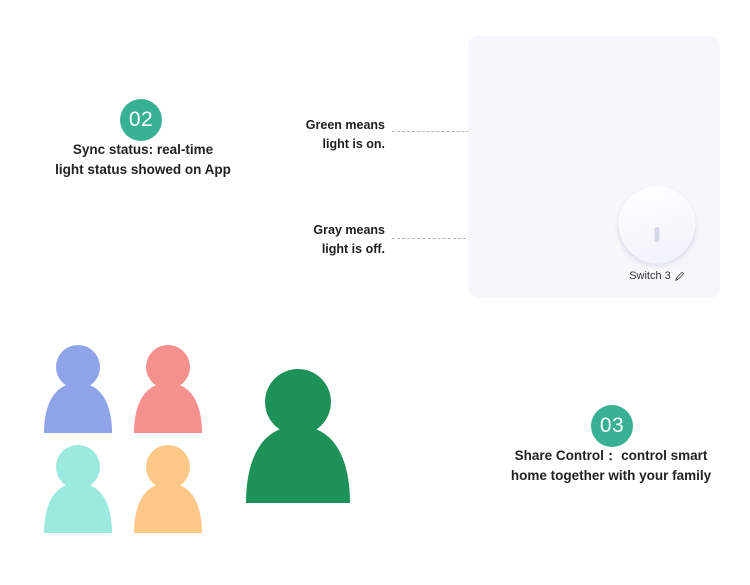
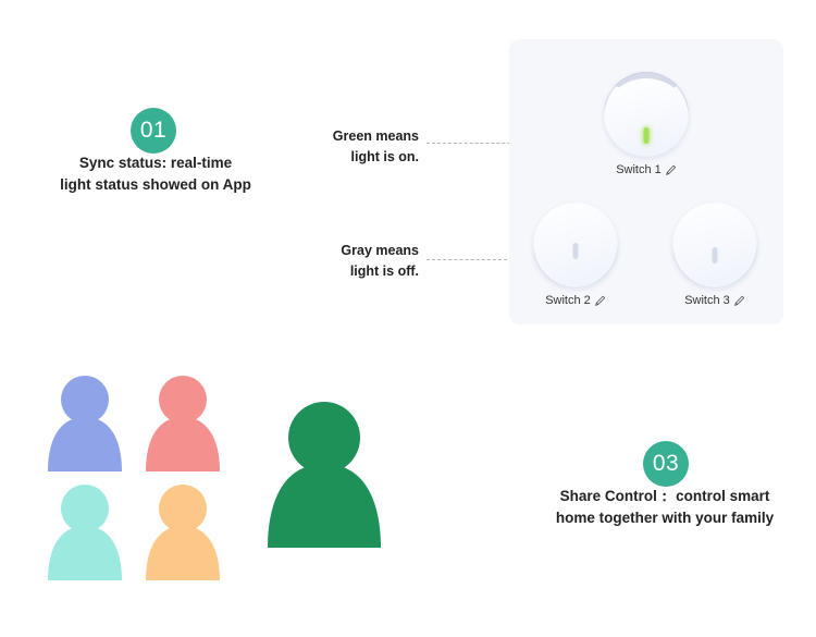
- 02
+ 01
  Sync status: real-time
  light status showed on App
  Green means
  light is on.
  Gray means
  light is off.
+ Switch 1
+ Switch 2
  Switch 3
  03
  Share Control： control smart
  home together with your family
